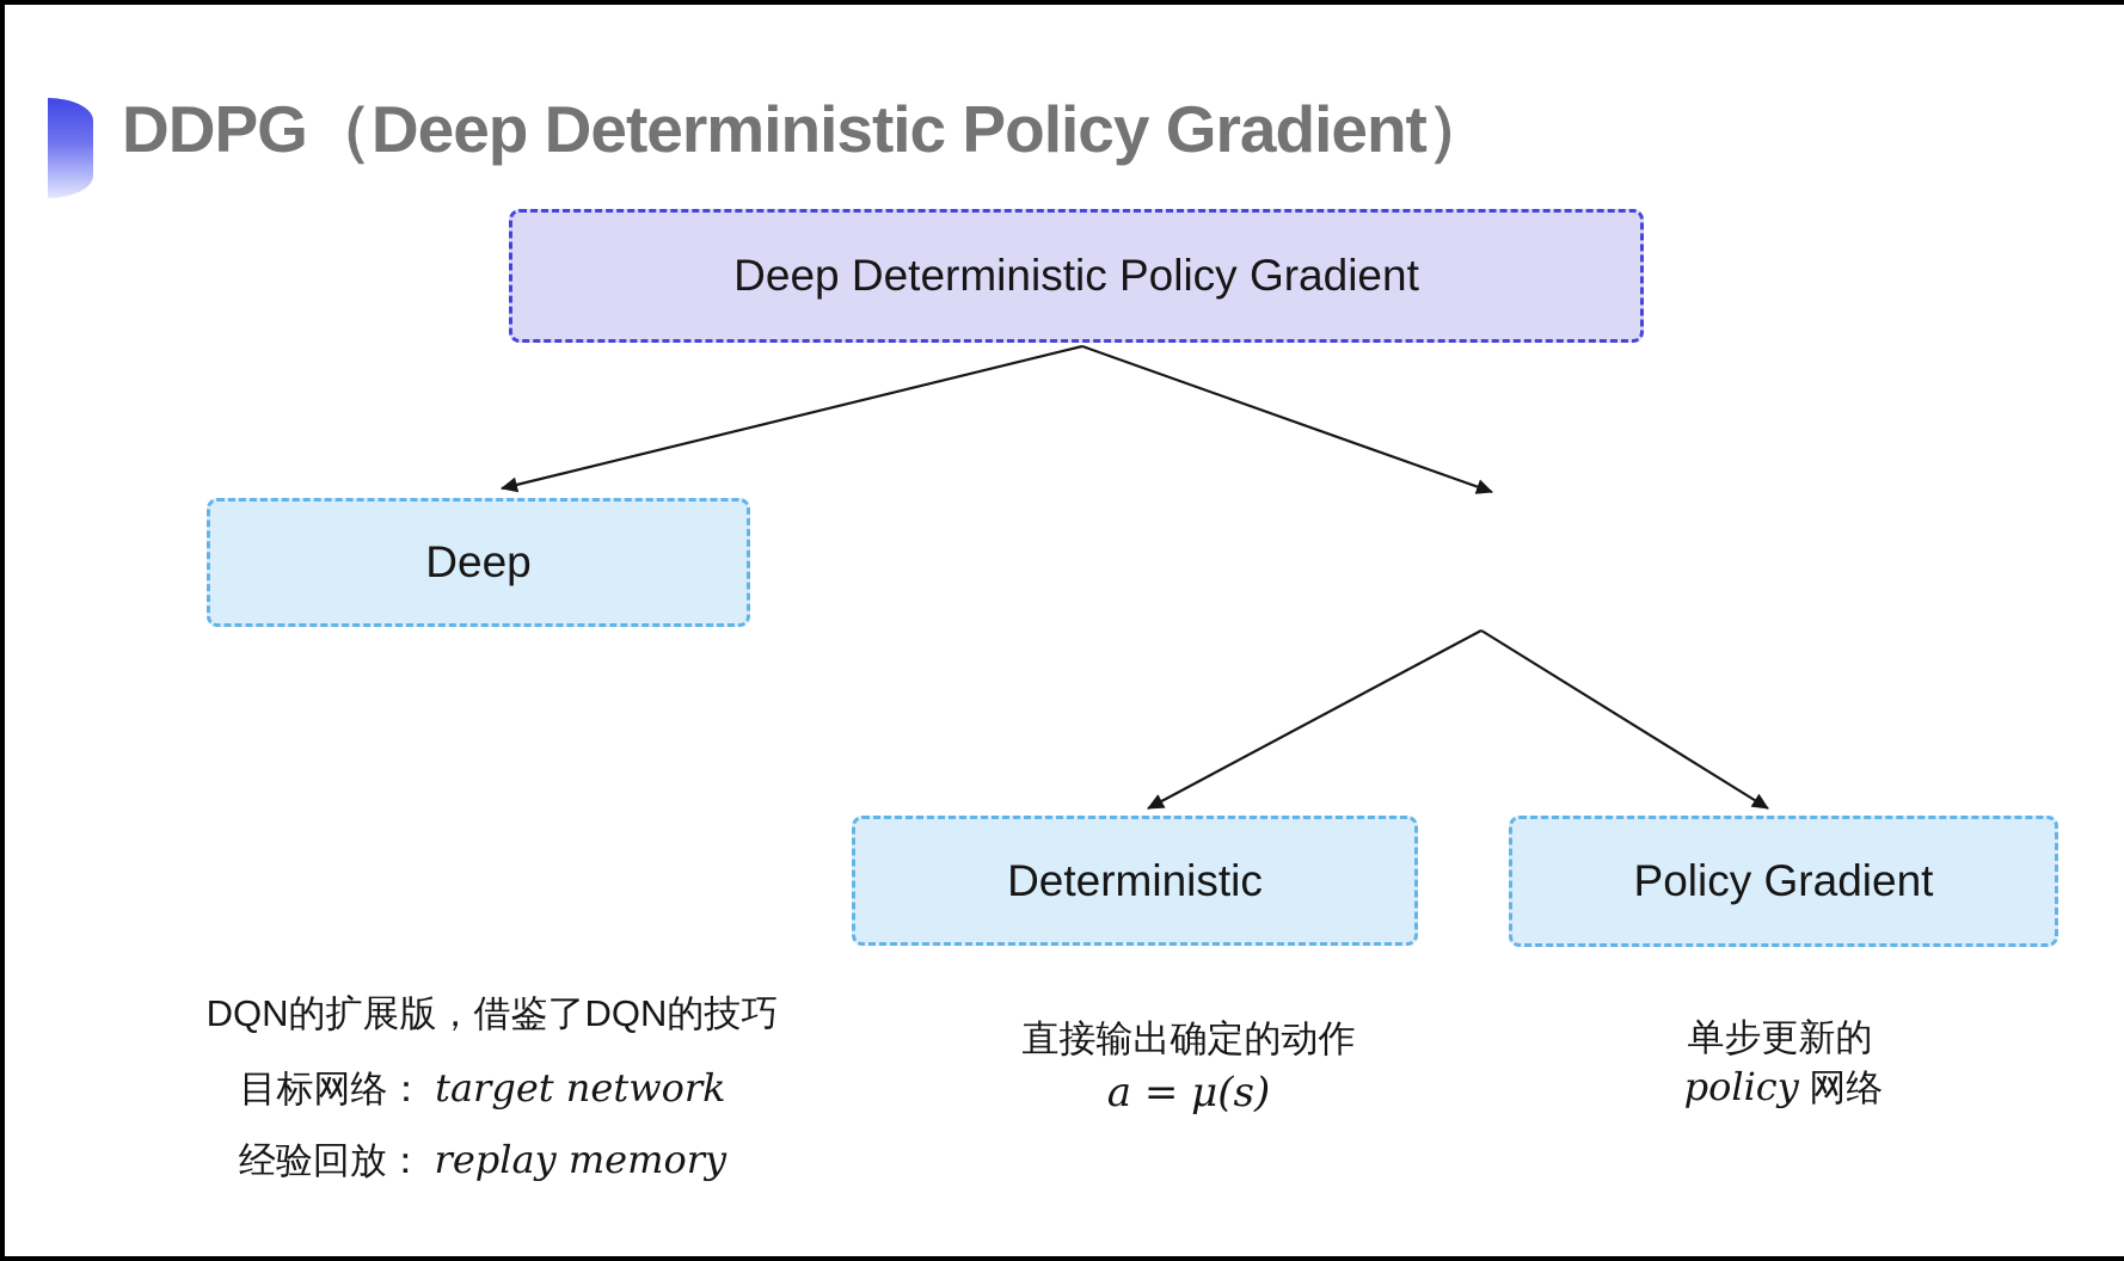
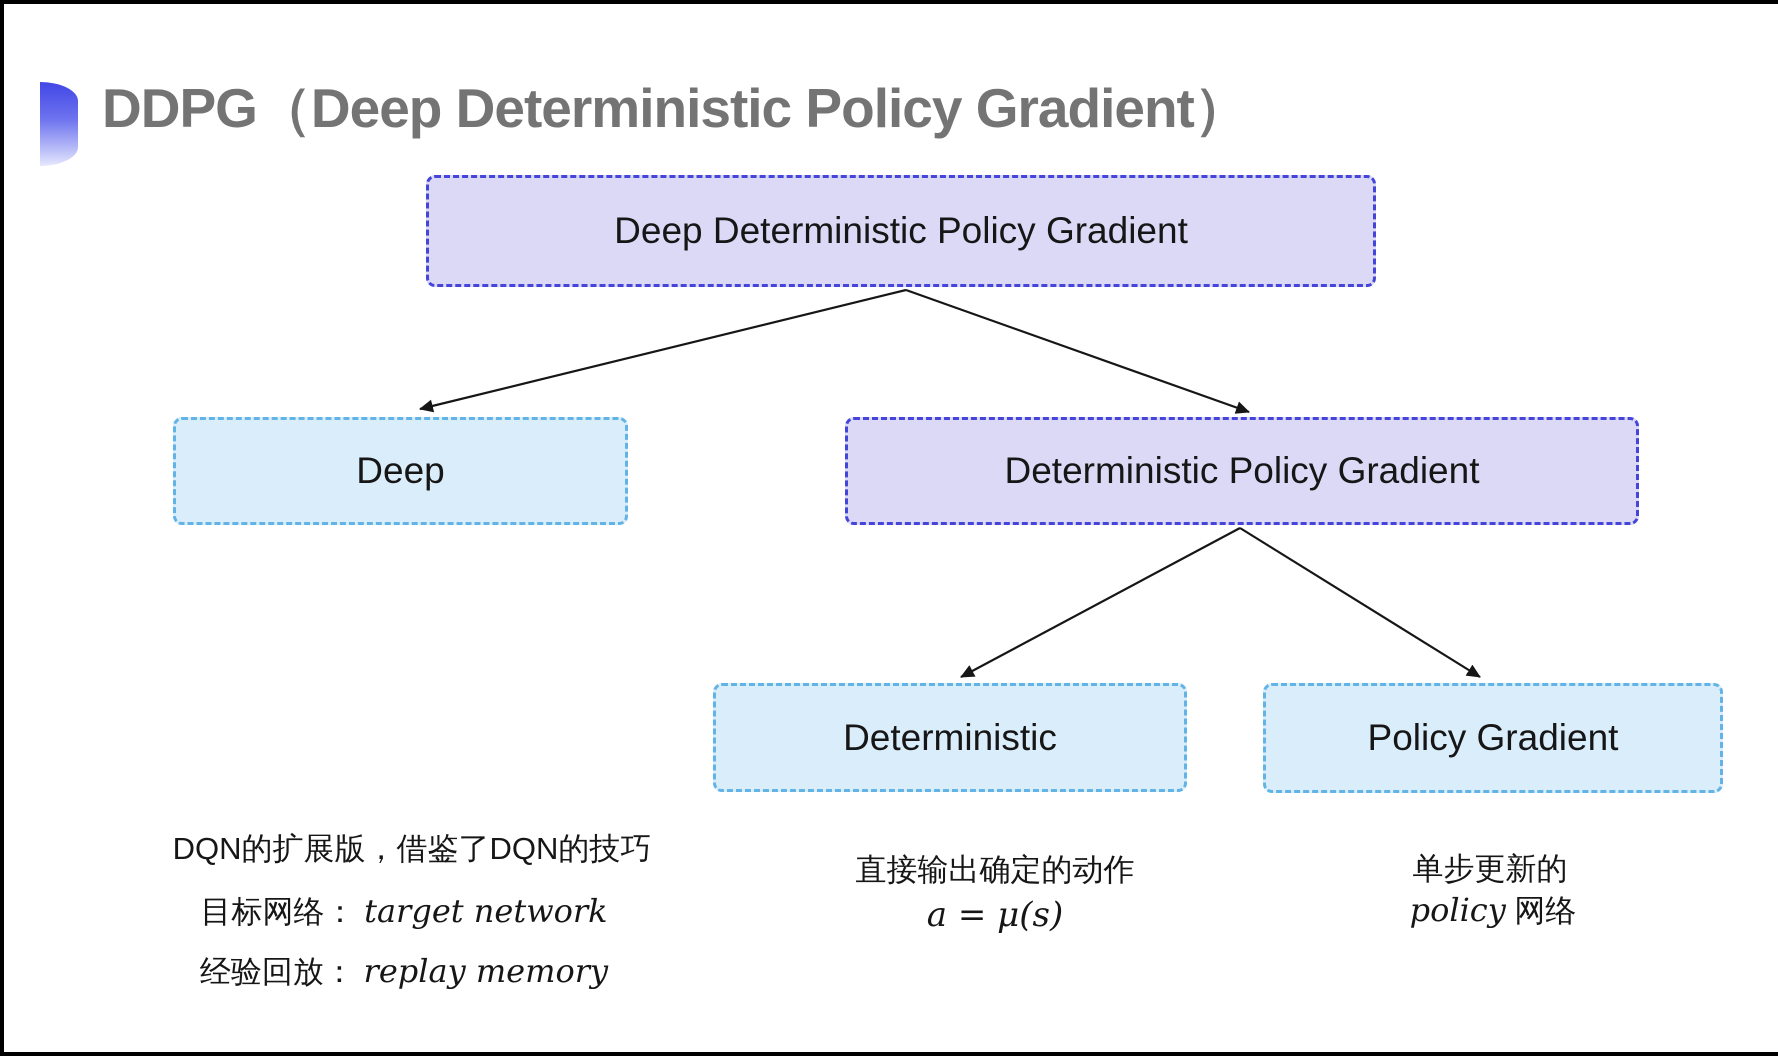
  DDPG（Deep Deterministic Policy Gradient）
  Deep Deterministic Policy Gradient
  Deep
+ Deterministic Policy Gradient
  Deterministic
  Policy Gradient
  DQN的扩展版，借鉴了DQN的技巧
  目标网络： target network
  经验回放： replay memory
  直接输出确定的动作
  a = μ(s)
  单步更新的
  policy 网络
